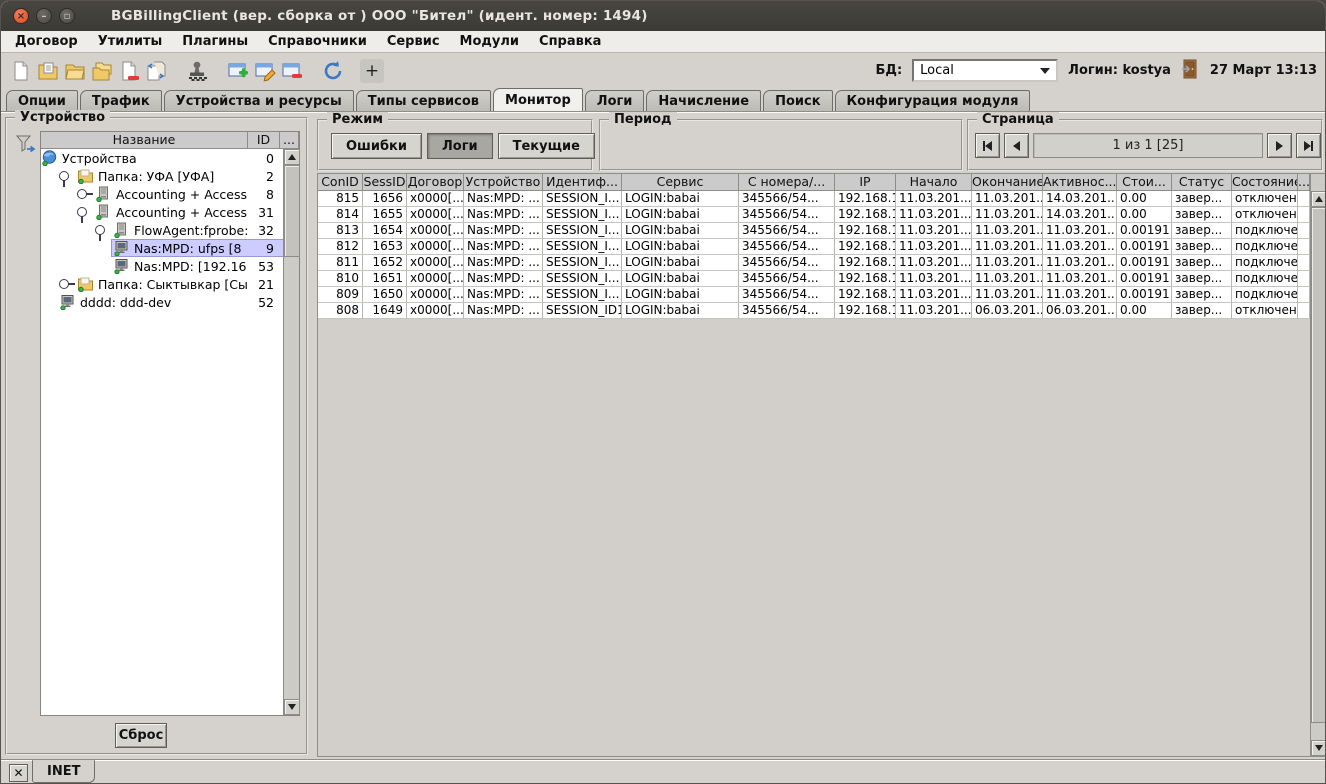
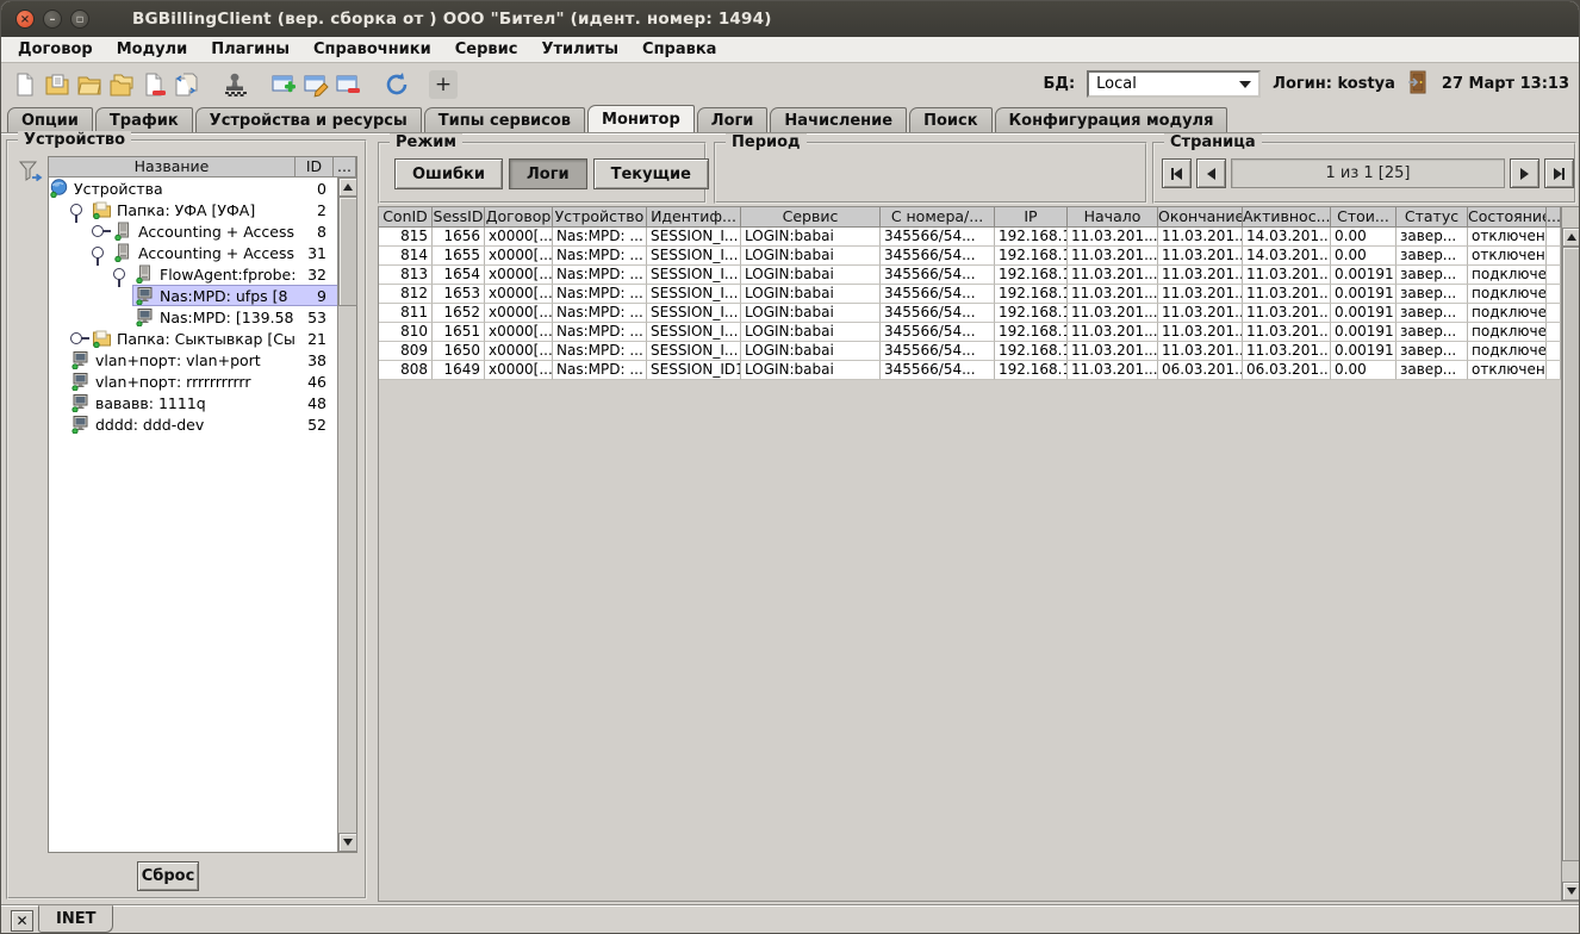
  ×
  –
  ▫
  BGBillingClient (вер. сборка от ) ООО "Бител" (идент. номер: 1494)
  Договор
- Утилиты
+ Модули
  Плагины
  Справочники
  Сервис
- Модули
+ Утилиты
  Справка
  +
  БД:
  Local
  Логин: kostya
  27 Март 13:13
  Опции
  Трафик
  Устройства и ресурсы
  Типы сервисов
  Монитор
  Логи
  Начисление
  Поиск
  Конфигурация модуля
  Устройство
  Название
  ID
  ...
  Устройства
  0
  Папка: УФА [УФА]
  2
  Accounting + Access
  8
  Accounting + Access
  31
  FlowAgent:fprobe:
  32
  Nas:MPD: ufps [8
  9
- Nas:MPD: [192.16
+ Nas:MPD: [139.58
  53
  Папка: Сыктывкар [Сы
  21
+ vlan+порт: vlan+port
+ 38
+ vlan+порт: rrrrrrrrrrr
+ 46
+ вававв: 1111q
+ 48
  dddd: ddd-dev
  52
  Сброс
  Режим
  Ошибки
  Логи
  Текущие
  Период
  Страница
  1 из 1 [25]
  ConID
  SessID
  Договор
  Устройство
  Идентиф...
  Сервис
  С номера/...
  IP
  Начало
  Окончание
  Активнос...
  Стои...
  Статус
  Состояние
  ...
  815
  1656
  x0000[...
  Nas:MPD: ...
  SESSION_I...
  LOGIN:babai
  345566/54...
  11.03.201...
  11.03.201..
  14.03.201...
  0.00
  завер...
  отключен
  814
  1655
  x0000[...
  Nas:MPD: ...
  SESSION_I...
  LOGIN:babai
  345566/54...
  11.03.201...
  11.03.201..
  14.03.201...
  0.00
  завер...
  отключен
  813
  1654
  x0000[...
  Nas:MPD: ...
  SESSION_I...
  LOGIN:babai
  345566/54...
  11.03.201...
  11.03.201..
  11.03.201...
  0.00191
  завер...
  подключе
  812
  1653
  x0000[...
  Nas:MPD: ...
  SESSION_I...
  LOGIN:babai
  345566/54...
  11.03.201...
  11.03.201..
  11.03.201...
  0.00191
  завер...
  подключе
  811
  1652
  x0000[...
  Nas:MPD: ...
  SESSION_I...
  LOGIN:babai
  345566/54...
  11.03.201...
  11.03.201..
  11.03.201...
  0.00191
  завер...
  подключе
  810
  1651
  x0000[...
  Nas:MPD: ...
  SESSION_I...
  LOGIN:babai
  345566/54...
  11.03.201...
  11.03.201..
  11.03.201...
  0.00191
  завер...
  подключе
  809
  1650
  x0000[...
  Nas:MPD: ...
  SESSION_I...
  LOGIN:babai
  345566/54...
  11.03.201...
  11.03.201..
  11.03.201...
  0.00191
  завер...
  подключе
  808
  1649
  x0000[...
  Nas:MPD: ...
  SESSION_ID1
  LOGIN:babai
  345566/54...
  11.03.201...
  06.03.201..
  06.03.201...
  0.00
  завер...
  отключен
  ✕
  INET
